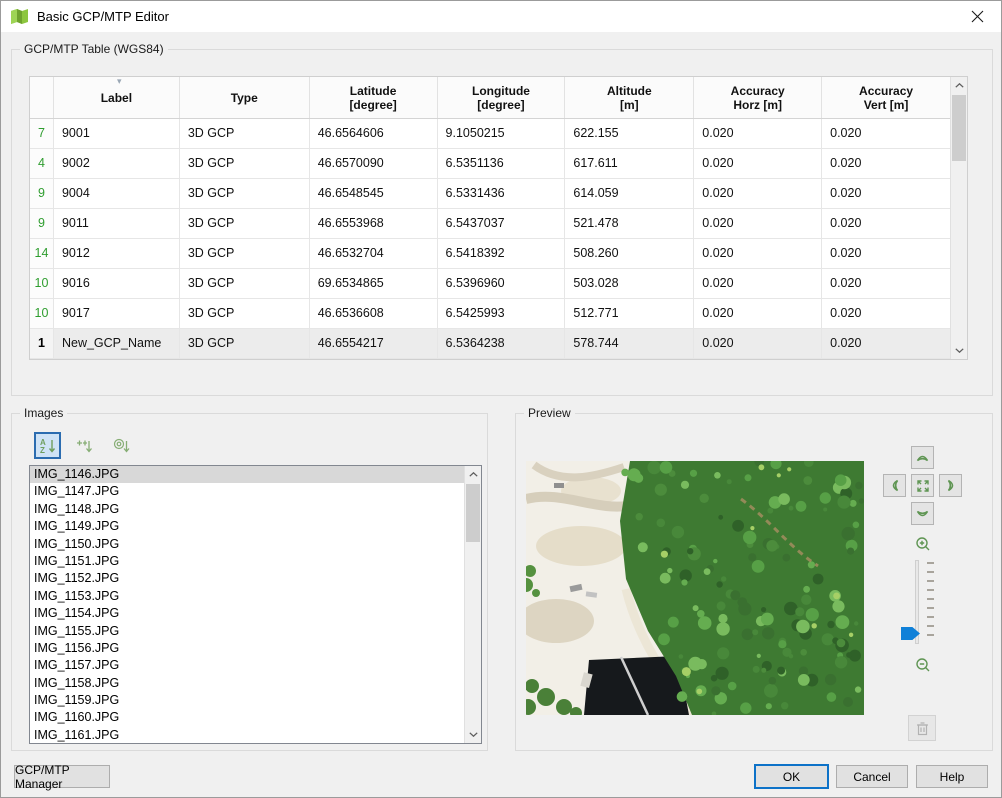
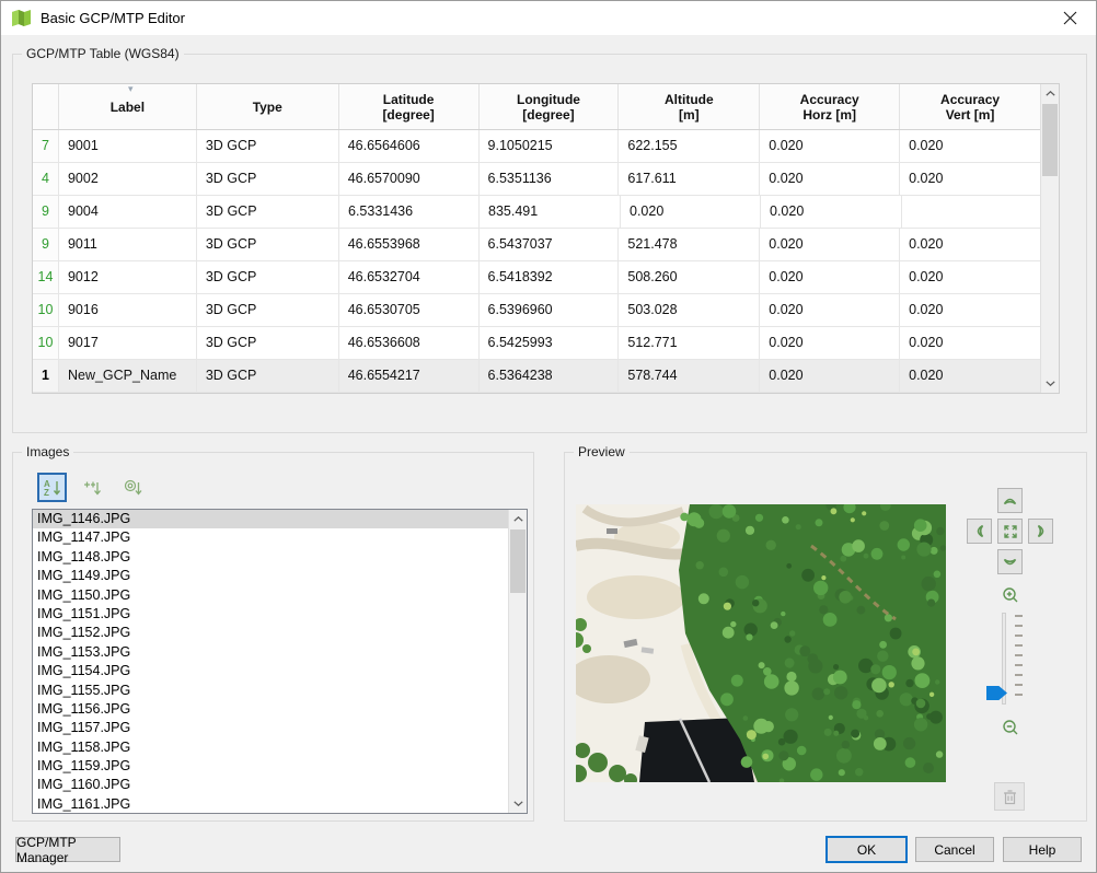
  Basic GCP/MTP Editor
  GCP/MTP Table (WGS84)
  Label
  Type
  Latitude
  [degree]
  Longitude
  [degree]
  Altitude
  [m]
  Accuracy
  Horz [m]
  Accuracy
  Vert [m]
  ▾
  7
  9001
  3D GCP
  46.6564606
  9.1050215
  622.155
  0.020
  0.020
  4
  9002
  3D GCP
  46.6570090
  6.5351136
  617.611
  0.020
  0.020
  9
  9004
  3D GCP
- 46.6548545
  6.5331436
- 614.059
+ 835.491
  0.020
  0.020
  9
  9011
  3D GCP
  46.6553968
  6.5437037
  521.478
  0.020
  0.020
  14
  9012
  3D GCP
  46.6532704
  6.5418392
  508.260
  0.020
  0.020
  10
  9016
  3D GCP
- 69.6534865
+ 46.6530705
  6.5396960
  503.028
  0.020
  0.020
  10
  9017
  3D GCP
  46.6536608
  6.5425993
  512.771
  0.020
  0.020
  1
  New_GCP_Name
  3D GCP
  46.6554217
  6.5364238
  578.744
  0.020
  0.020
  Images
  A
  Z
  IMG_1146.JPG
  IMG_1147.JPG
  IMG_1148.JPG
  IMG_1149.JPG
  IMG_1150.JPG
  IMG_1151.JPG
  IMG_1152.JPG
  IMG_1153.JPG
  IMG_1154.JPG
  IMG_1155.JPG
  IMG_1156.JPG
  IMG_1157.JPG
  IMG_1158.JPG
  IMG_1159.JPG
  IMG_1160.JPG
  IMG_1161.JPG
  Preview
  GCP/MTP Manager
  OK
  Cancel
  Help
